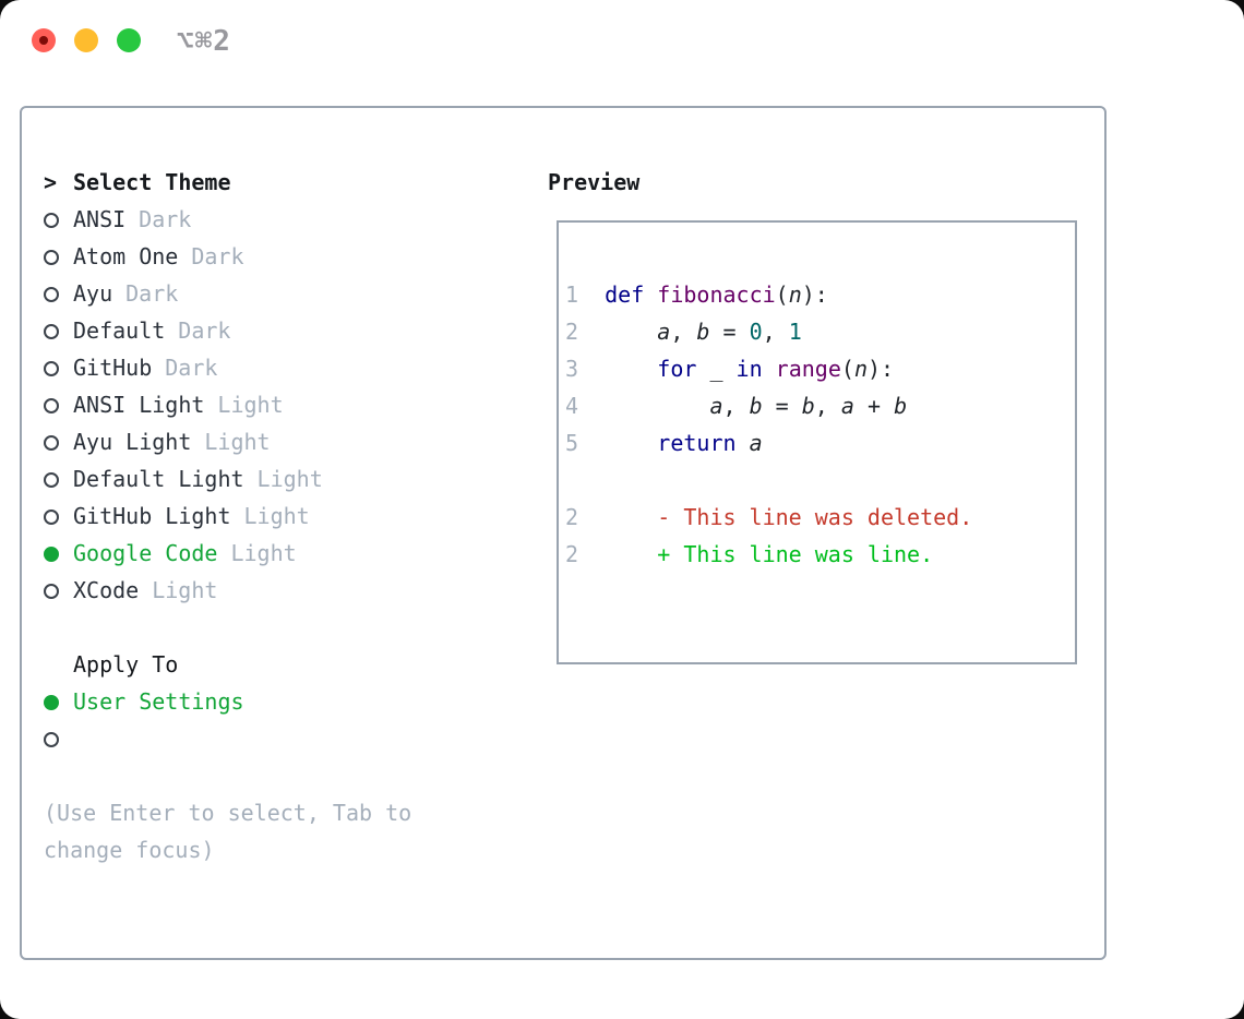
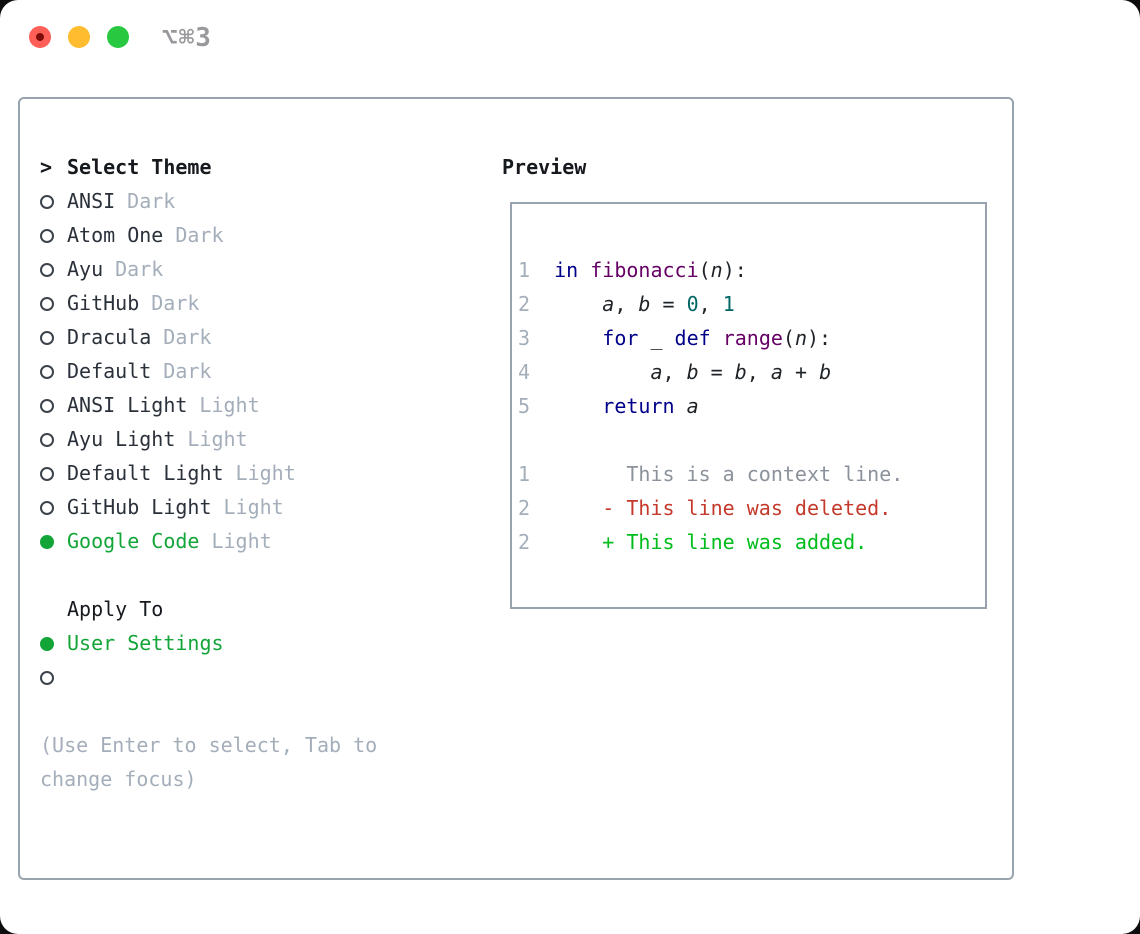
- ⌥⌘2
+ ⌥⌘3
  > Select Theme
  ANSI Dark
  Atom One Dark
  Ayu Dark
- Default Dark
+ GitHub Dark
+ Dracula Dark
- GitHub Dark
+ Default Dark
  ANSI Light Light
  Ayu Light Light
  Default Light Light
  GitHub Light Light
  Google Code Light
- XCode Light
  Apply To
  User Settings
  (Use Enter to select, Tab to change focus)
  Preview
- 1 def fibonacci(n):
+ 1 in fibonacci(n):
  2 a, b = 0, 1
- 3 for _ in range(n):
+ 3 for _ def range(n):
  4 a, b = b, a + b
  5 return a
+ 1 This is a context line.
  2 - This line was deleted.
- 2 + This line was line.
+ 2 + This line was added.
